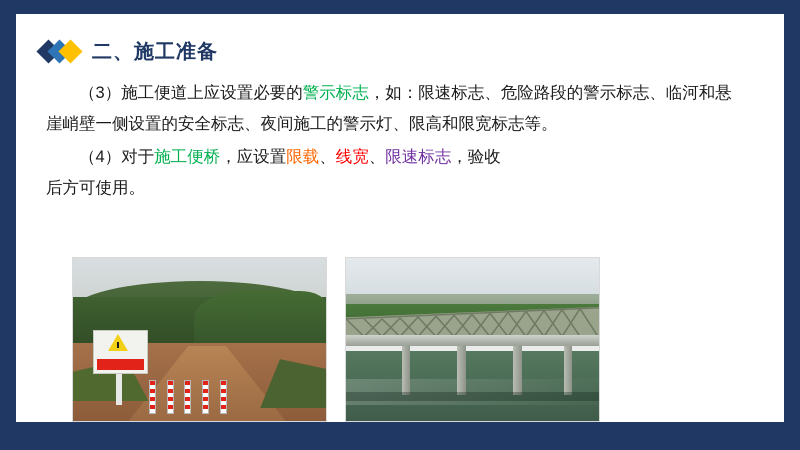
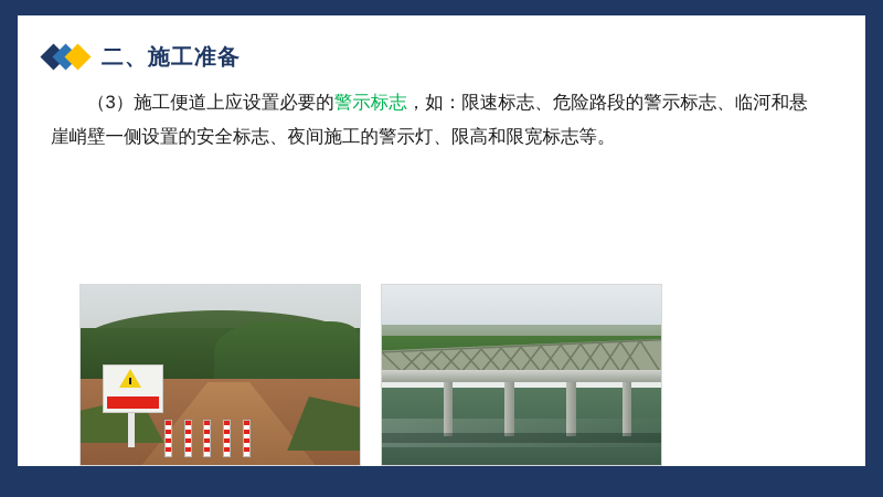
  二、施工准备
  （3）施工便道上应设置必要的警示标志，如：限速标志、危险路段的警示标志、临河和悬崖峭壁一侧设置的安全标志、夜间施工的警示灯、限高和限宽标志等。
- （4）对于施工便桥，应设置限载、线宽、限速标志，验收
- 后方可使用。
